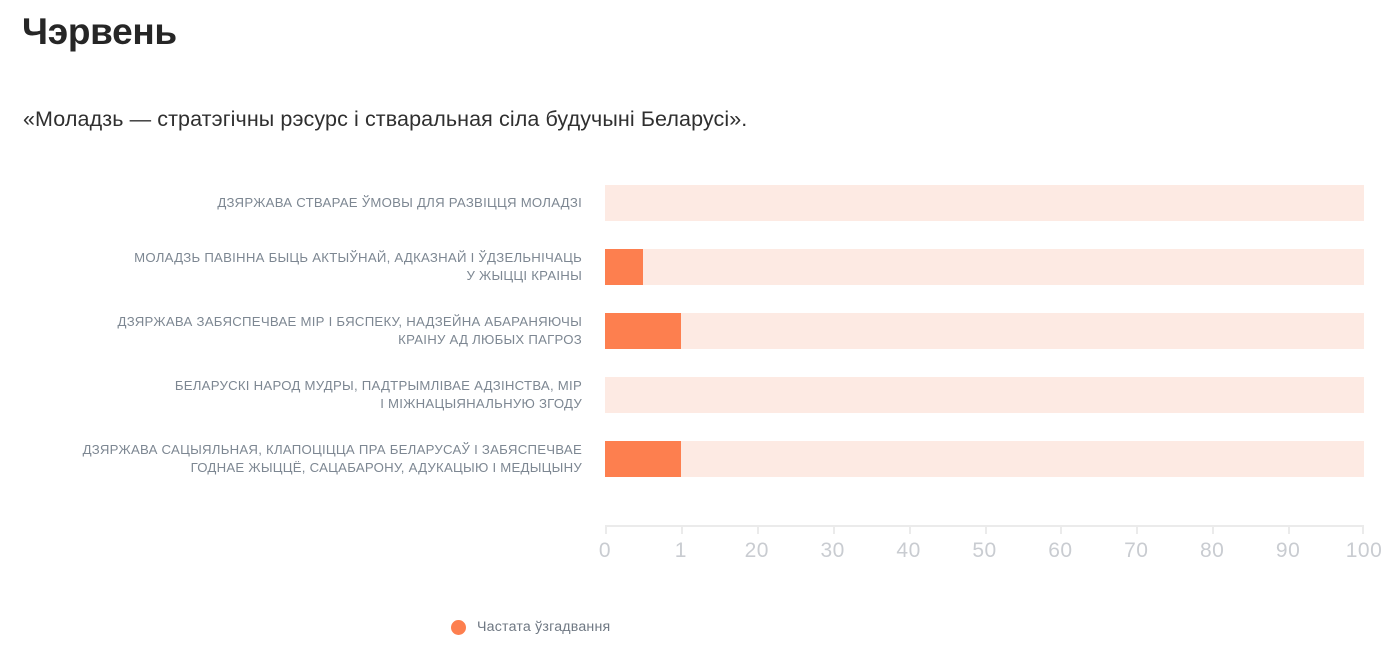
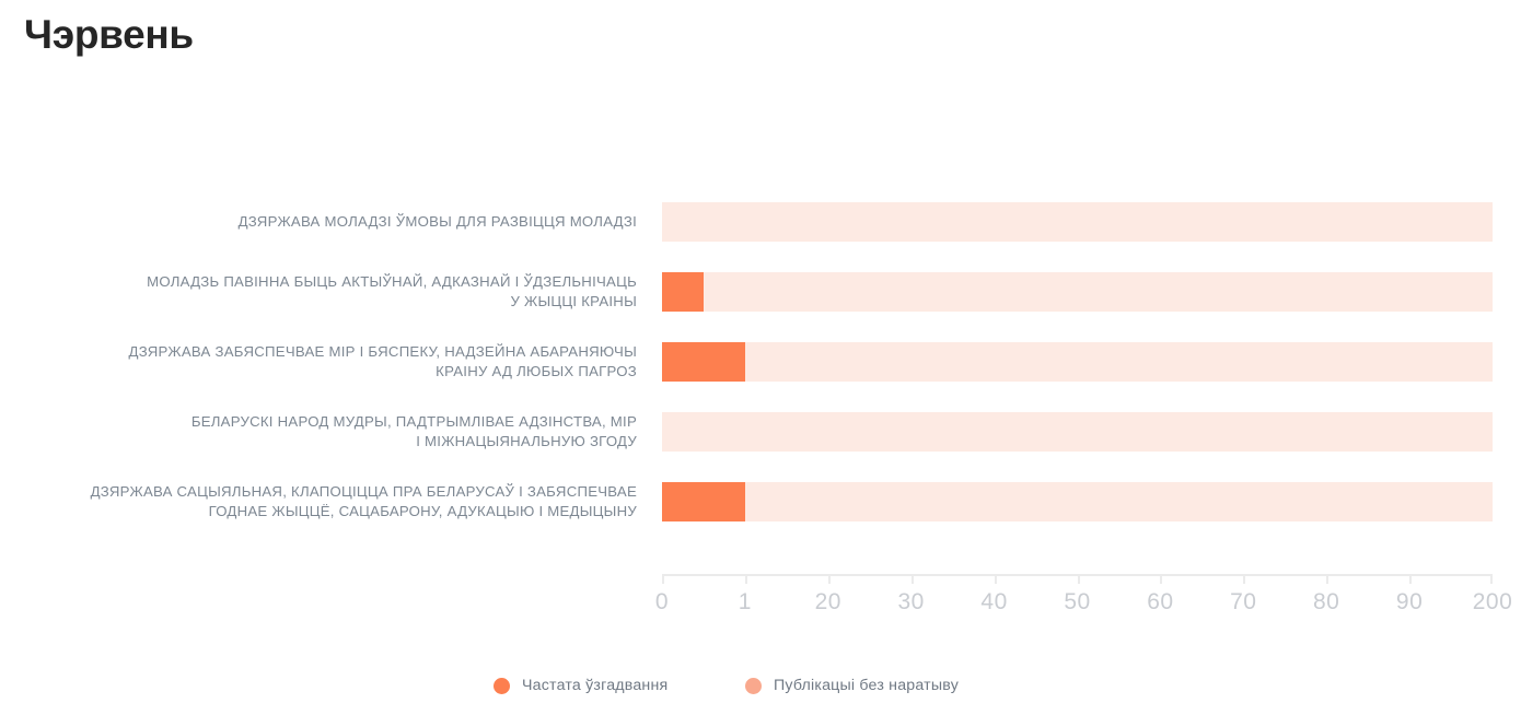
  Чэрвень
- «Моладзь — стратэгічны рэсурс і стваральная сіла будучыні Беларусі».
- ДЗЯРЖАВА СТВАРАЕ ЎМОВЫ ДЛЯ РАЗВІЦЦЯ МОЛАДЗІ
+ ДЗЯРЖАВА МОЛАДЗІ ЎМОВЫ ДЛЯ РАЗВІЦЦЯ МОЛАДЗІ
  МОЛАДЗЬ ПАВІННА БЫЦЬ АКТЫЎНАЙ, АДКАЗНАЙ І ЎДЗЕЛЬНІЧАЦЬ
  У ЖЫЦЦІ КРАІНЫ
  ДЗЯРЖАВА ЗАБЯСПЕЧВАЕ МІР І БЯСПЕКУ, НАДЗЕЙНА АБАРАНЯЮЧЫ
  КРАІНУ АД ЛЮБЫХ ПАГРОЗ
  БЕЛАРУСКІ НАРОД МУДРЫ, ПАДТРЫМЛІВАЕ АДЗІНСТВА, МІР
  І МІЖНАЦЫЯНАЛЬНУЮ ЗГОДУ
  ДЗЯРЖАВА САЦЫЯЛЬНАЯ, КЛАПОЦІЦЦА ПРА БЕЛАРУСАЎ І ЗАБЯСПЕЧВАЕ
  ГОДНАЕ ЖЫЦЦЁ, САЦАБАРОНУ, АДУКАЦЫЮ І МЕДЫЦЫНУ
  0
  1
  20
  30
  40
  50
  60
  70
  80
  90
- 100
+ 200
  Частата ўзгадвання
+ Публікацыі без наратыву
